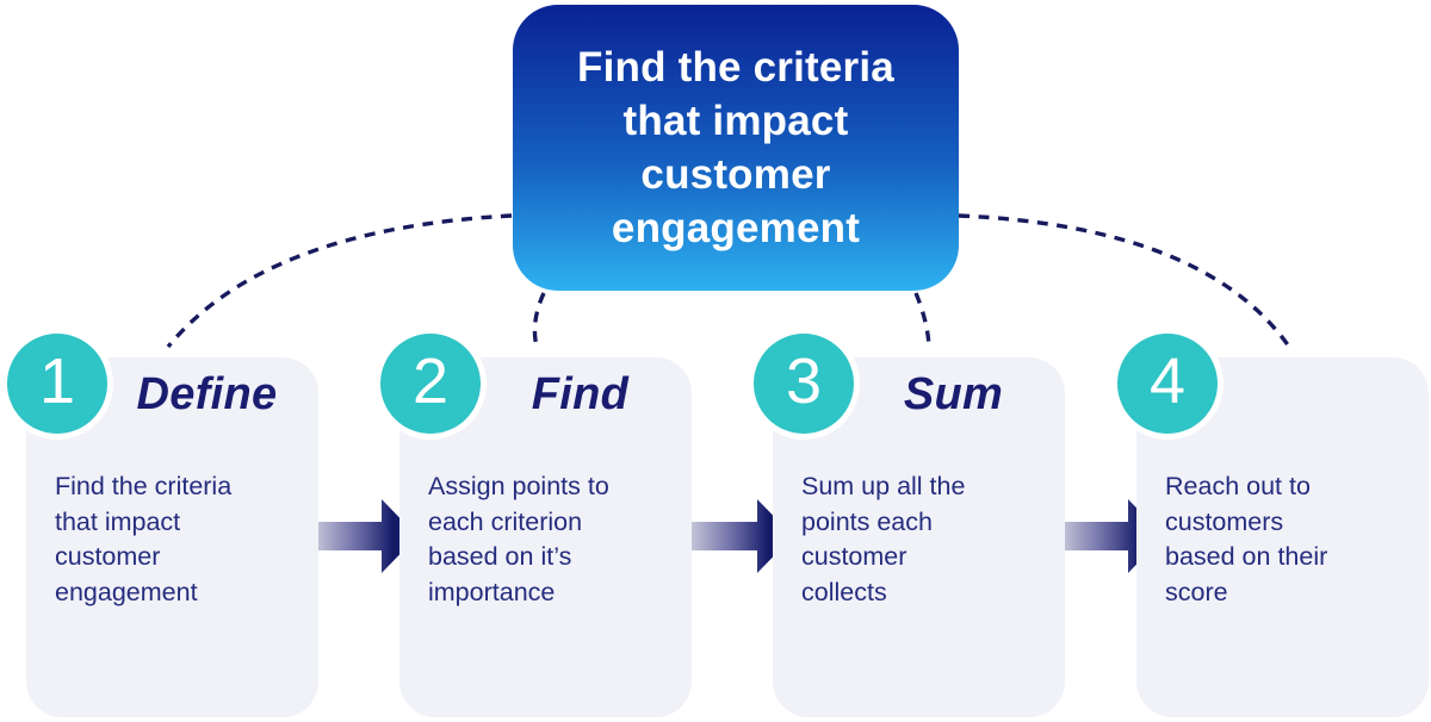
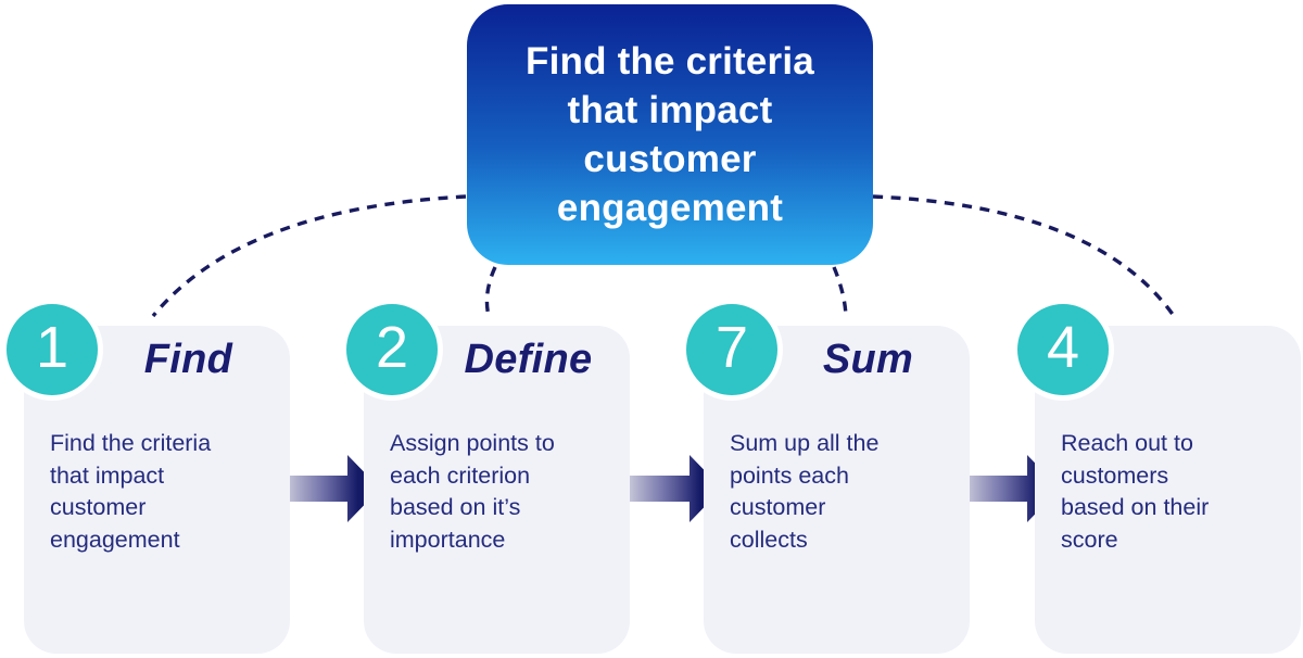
  Find the criteria
  that impact
  customer
  engagement
  1
- Define
+ Find
  Find the criteria
  that impact
  customer
  engagement
  2
- Find
+ Define
  Assign points to
  each criterion
  based on it’s
  importance
- 3
+ 7
  Sum
  Sum up all the
  points each
  customer
  collects
  4
  Reach out to
  customers
  based on their
  score
